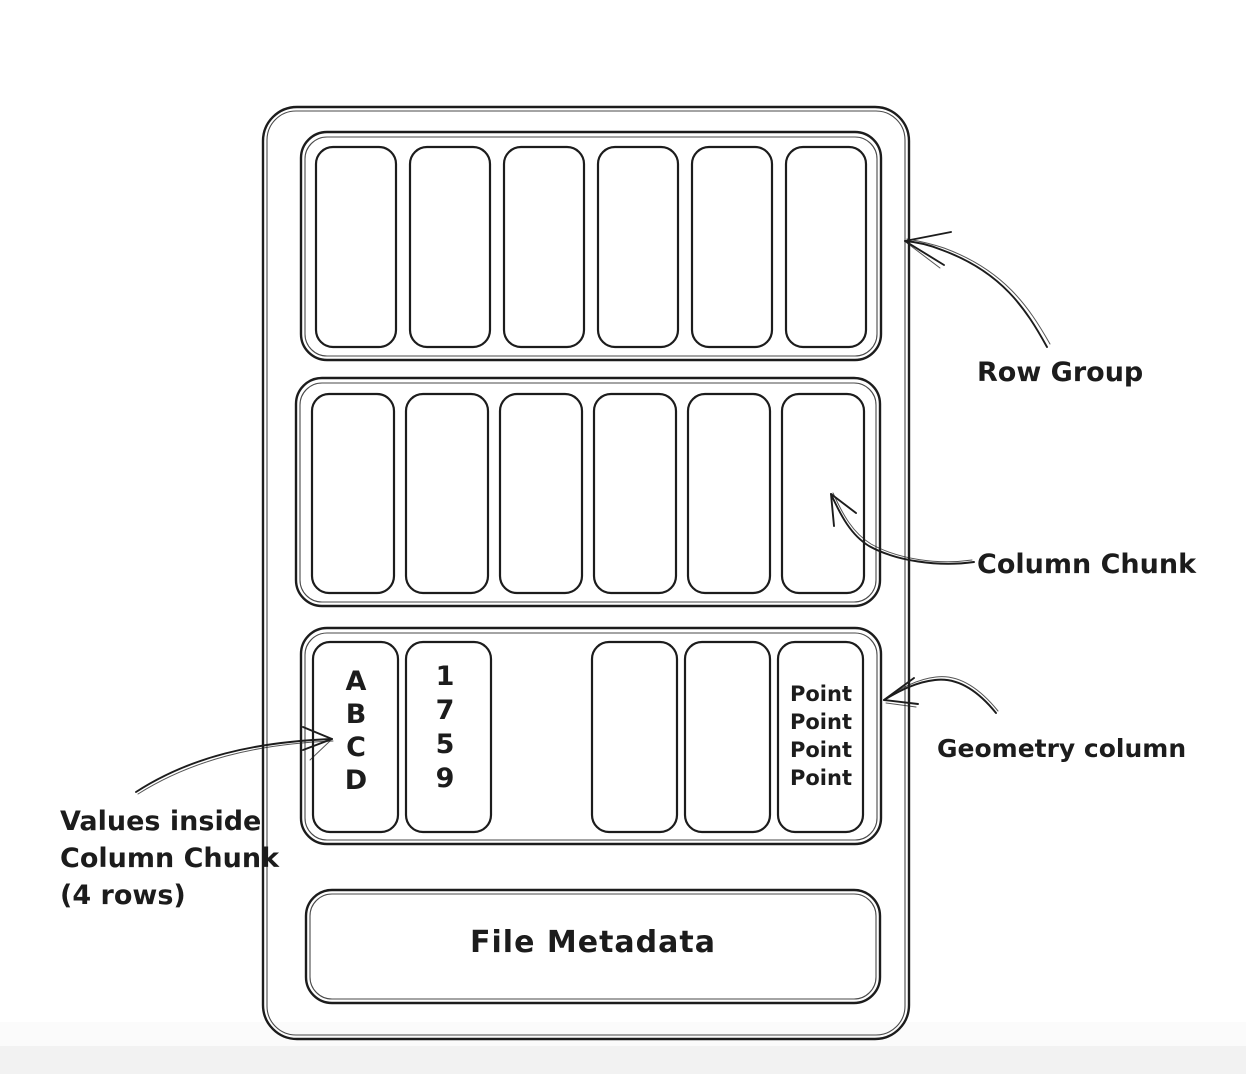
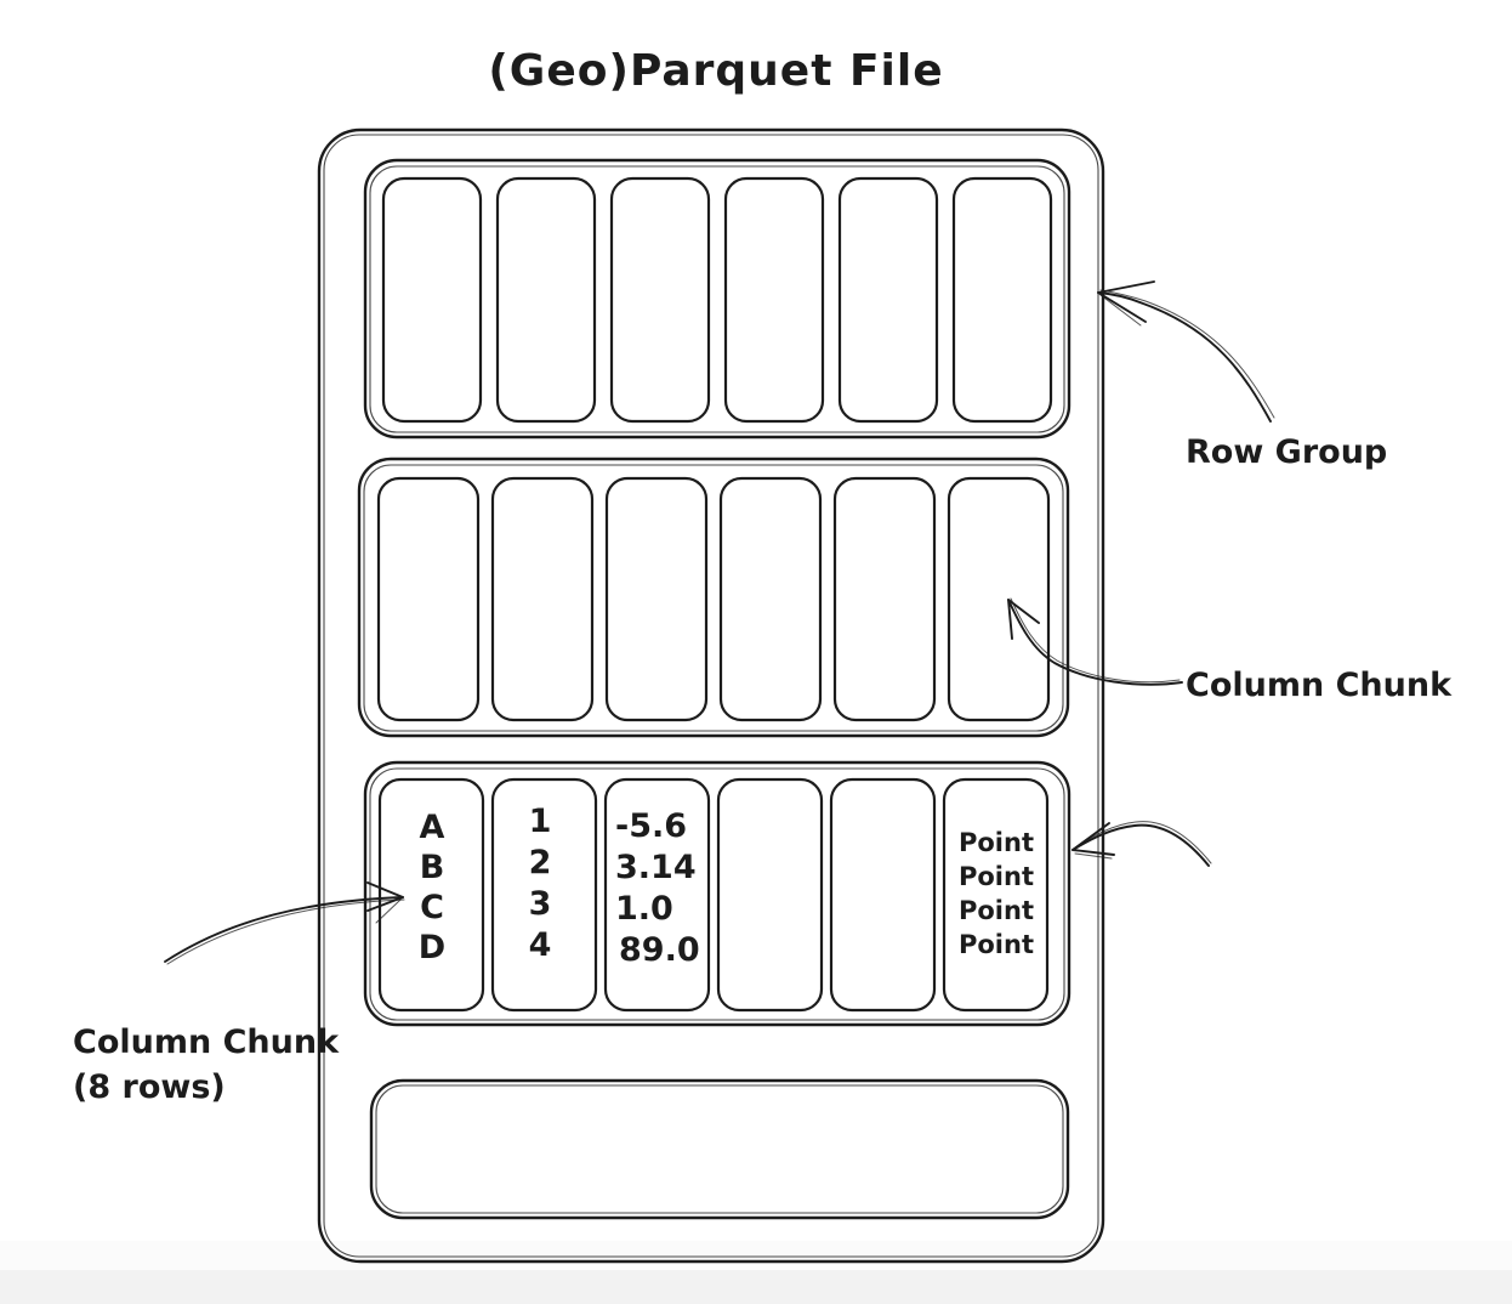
+ (Geo)Parquet File
  A
  B
  C
  D
  1
- 7
+ 2
- 5
+ 3
- 9
+ 4
+ -5.6
+ 3.14
+ 1.0
+ 89.0
  Point
  Point
  Point
  Point
- File Metadata
  Row Group
  Column Chunk
- Geometry column
- Values inside
  Column Chunk
- (4 rows)
+ (8 rows)
